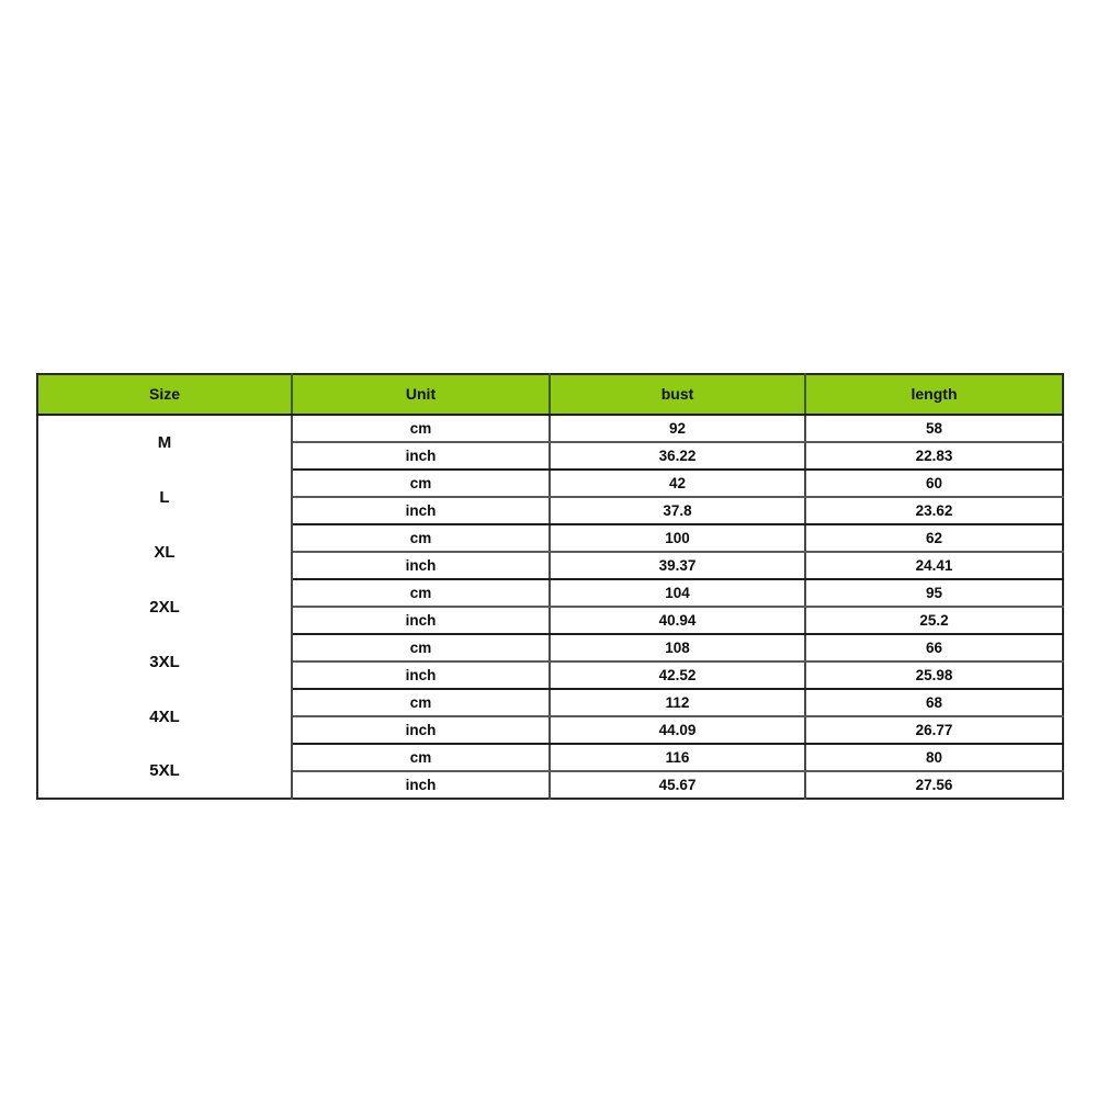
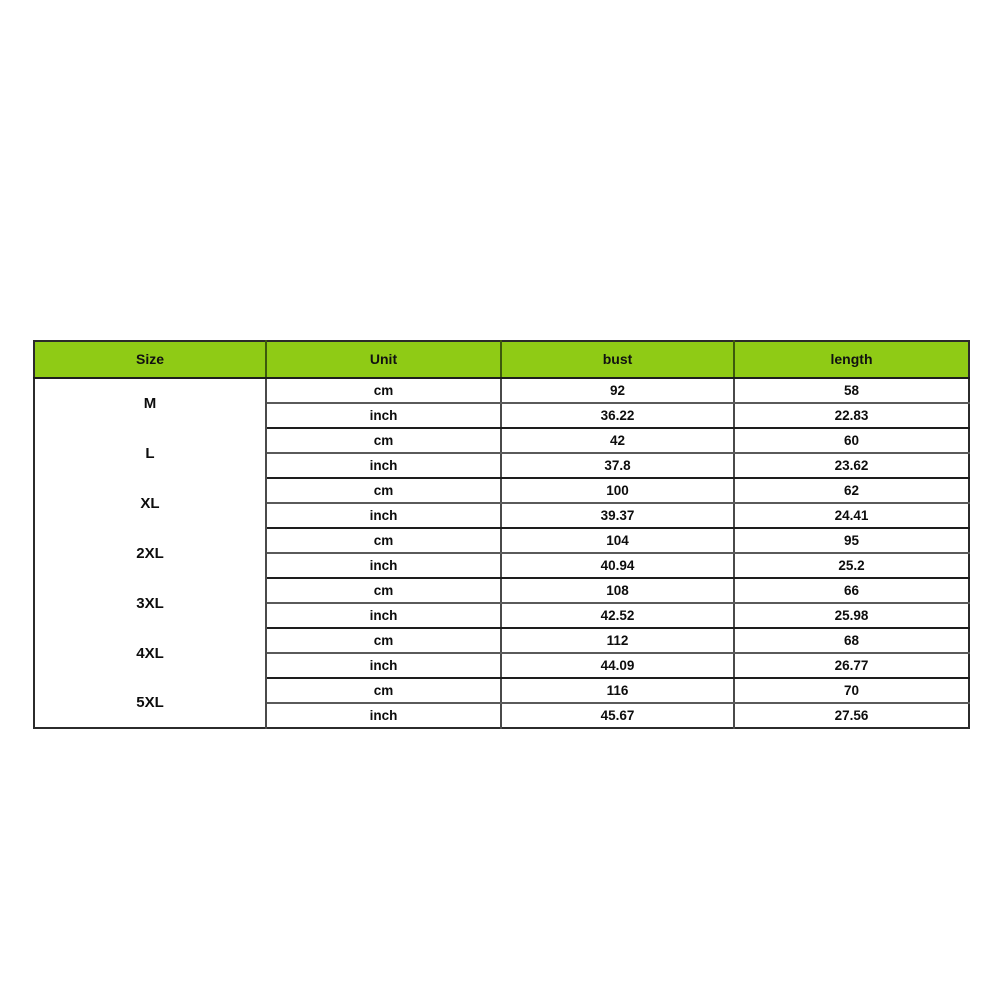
  Size	Unit	bust	length
  M	cm	92	58
  inch	36.22	22.83
  L	cm	42	60
  inch	37.8	23.62
  XL	cm	100	62
  inch	39.37	24.41
  2XL	cm	104	95
  inch	40.94	25.2
  3XL	cm	108	66
  inch	42.52	25.98
  4XL	cm	112	68
  inch	44.09	26.77
- 5XL	cm	116	80
+ 5XL	cm	116	70
  inch	45.67	27.56
